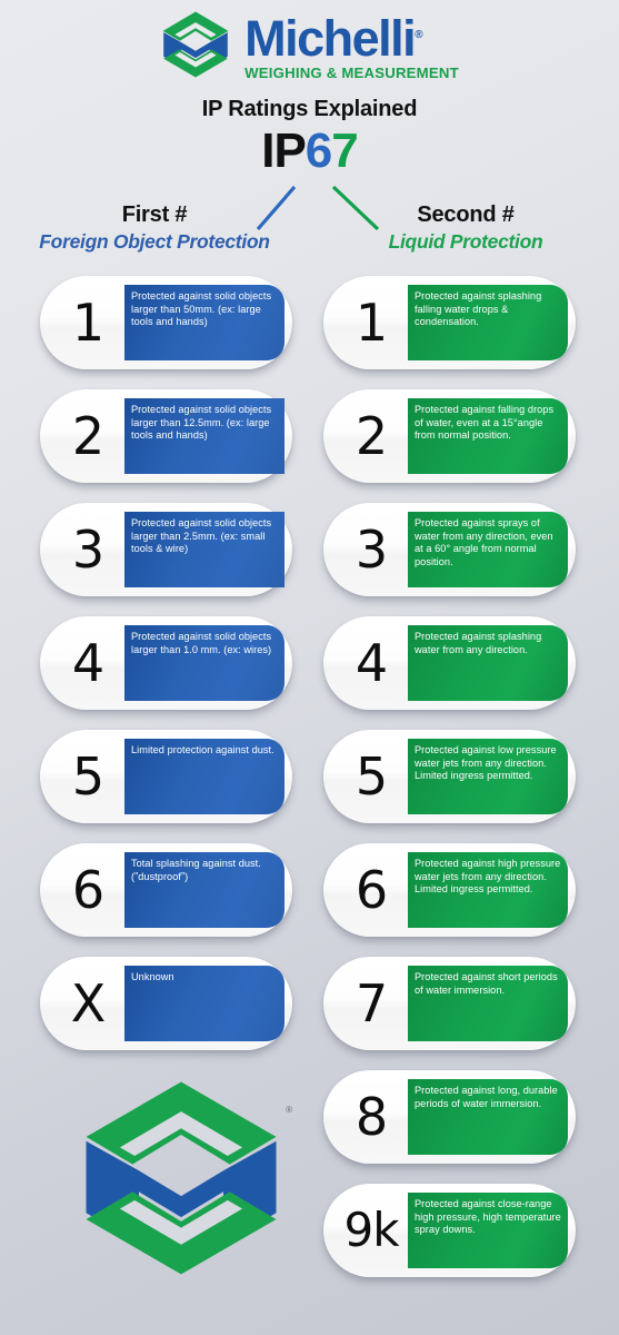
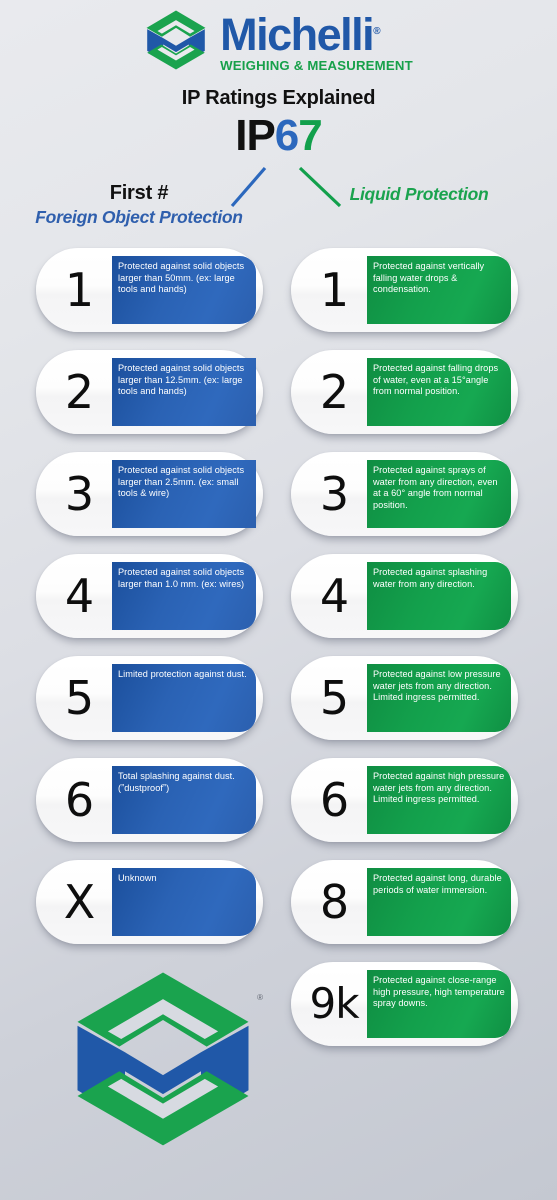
  Michelli®
  WEIGHING & MEASUREMENT
  IP Ratings Explained
  IP67
  First #
  Foreign Object Protection
- Second #
  Liquid Protection
  1
  Protected against solid objects larger than 50mm. (ex: large tools and hands)
  2
  Protected against solid objects larger than 12.5mm. (ex: large tools and hands)
  3
  Protected against solid objects larger than 2.5mm. (ex: small tools & wire)
  4
  Protected against solid objects larger than 1.0 mm. (ex: wires)
  5
  Limited protection against dust.
  6
  Total splashing against dust. (ˮdustproofˮ)
  X
  Unknown
  1
- Protected against splashing falling water drops & condensation.
+ Protected against vertically falling water drops & condensation.
  2
  Protected against falling drops of water, even at a 15°angle from normal position.
  3
  Protected against sprays of water from any direction, even at a 60° angle from normal position.
  4
  Protected against splashing water from any direction.
  5
  Protected against low pressure water jets from any direction. Limited ingress permitted.
  6
  Protected against high pressure water jets from any direction. Limited ingress permitted.
- 7
- Protected against short periods of water immersion.
  8
  Protected against long, durable periods of water immersion.
  9k
  Protected against close-range high pressure, high temperature spray downs.
  ®
